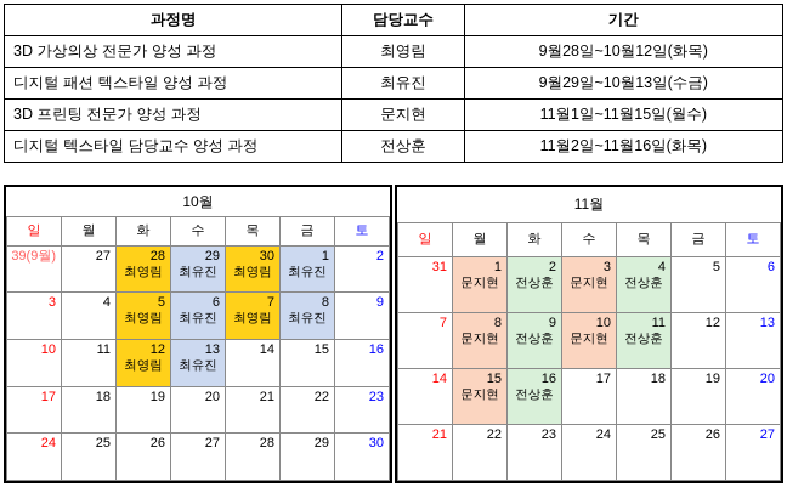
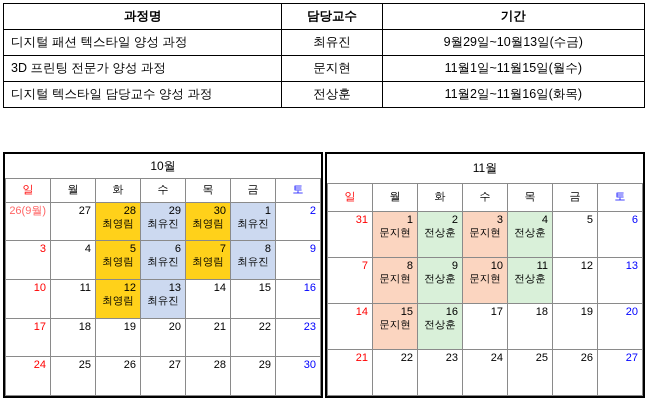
  과정명	담당교수	기간
- 3D 가상의상 전문가 양성 과정	최영림	9월28일~10월12일(화목)
  디지털 패션 텍스타일 양성 과정	최유진	9월29일~10월13일(수금)
  3D 프린팅 전문가 양성 과정	문지현	11월1일~11월15일(월수)
  디지털 텍스타일 담당교수 양성 과정	전상훈	11월2일~11월16일(화목)
  10월
  일	월	화	수	목	금	토
- 39(9월)	27	28최영림	29최유진	30최영림	1최유진	2
+ 26(9월)	27	28최영림	29최유진	30최영림	1최유진	2
  3	4	5최영림	6최유진	7최영림	8최유진	9
  10	11	12최영림	13최유진	14	15	16
  17	18	19	20	21	22	23
  24	25	26	27	28	29	30
  11월
  일	월	화	수	목	금	토
  31	1문지현	2전상훈	3문지현	4전상훈	5	6
  7	8문지현	9전상훈	10문지현	11전상훈	12	13
  14	15문지현	16전상훈	17	18	19	20
  21	22	23	24	25	26	27
